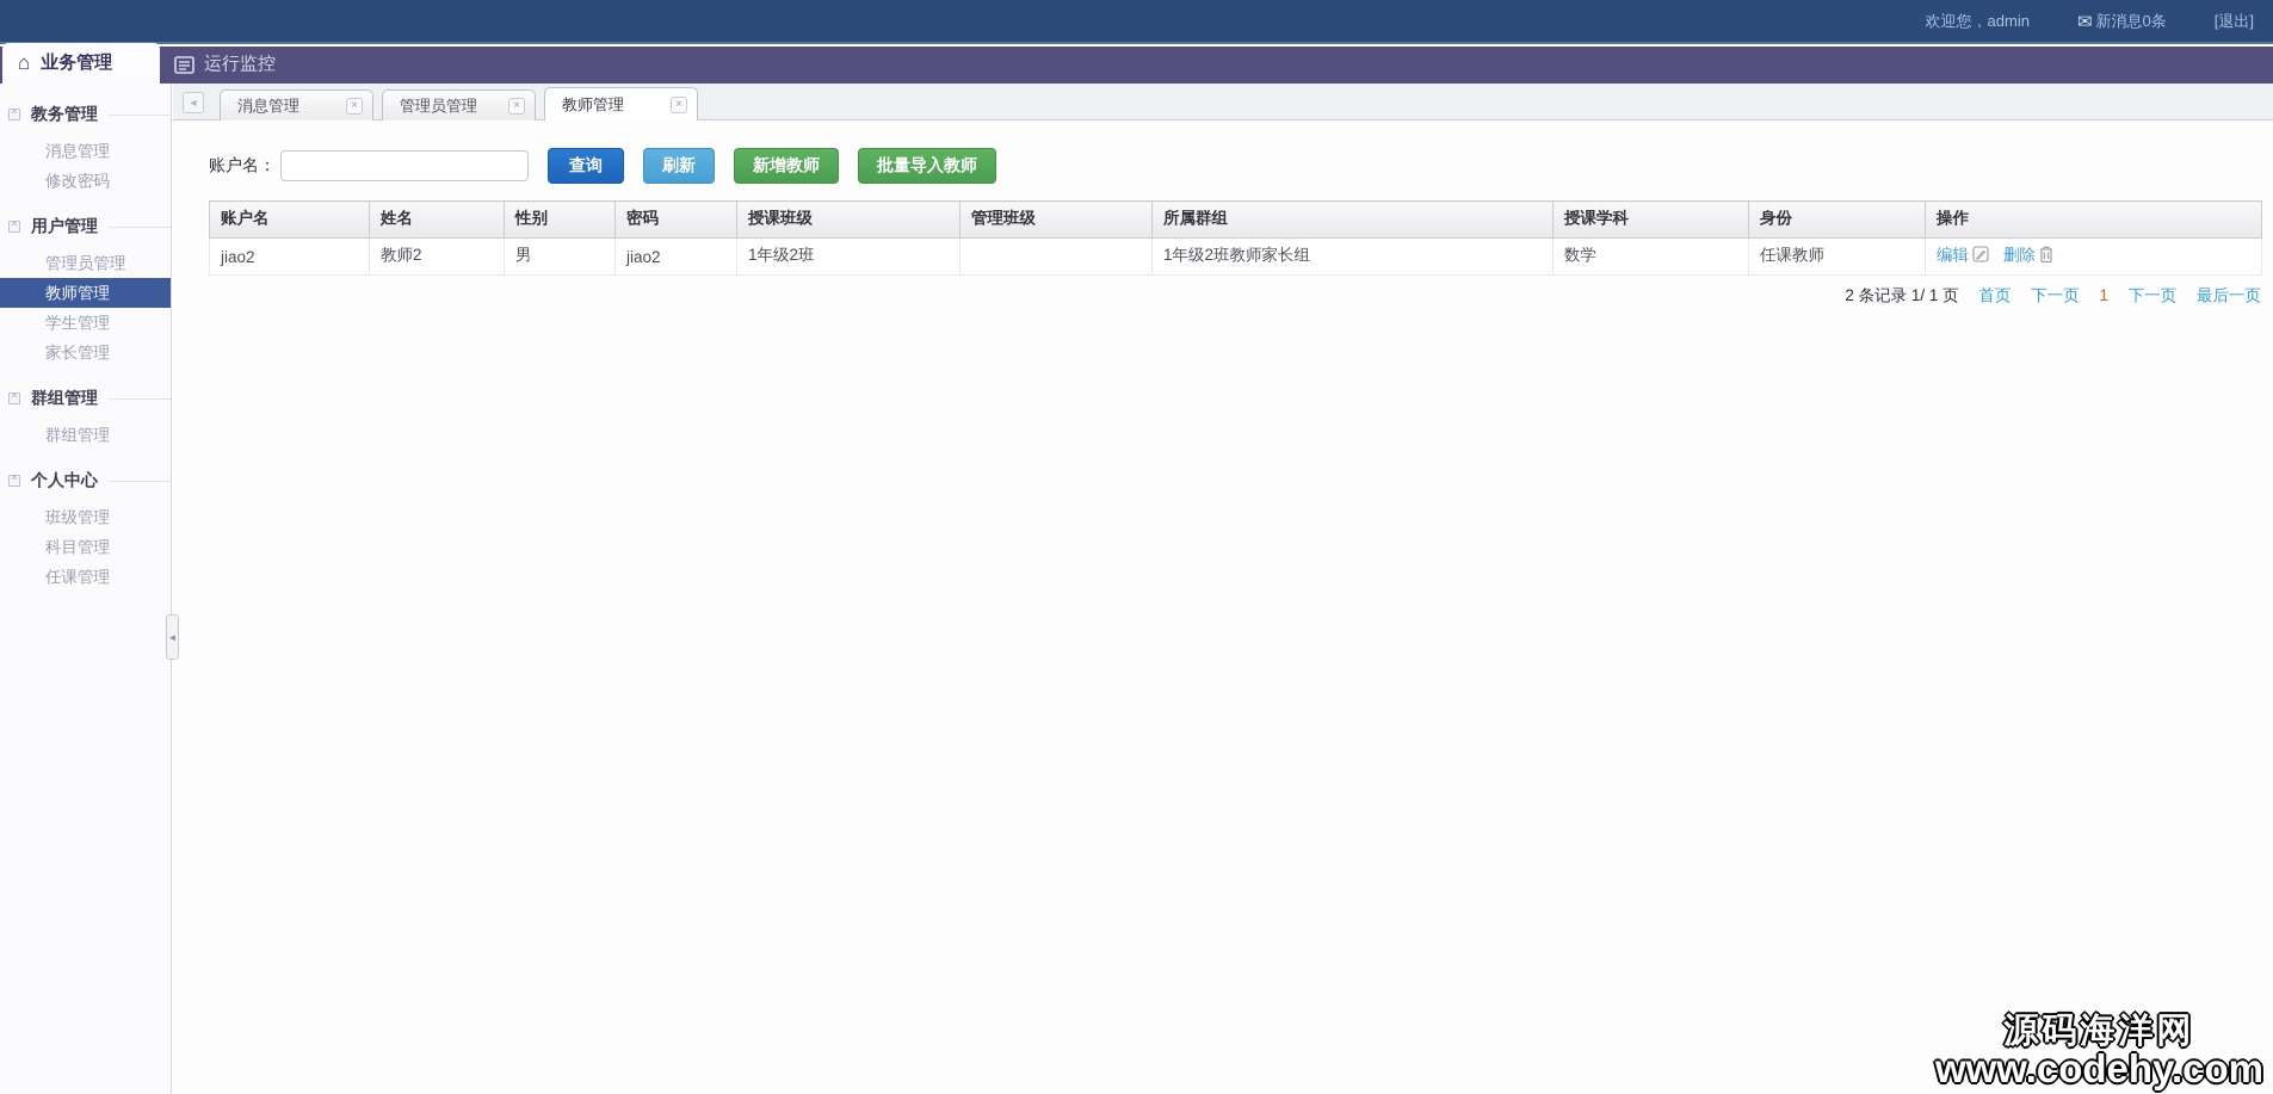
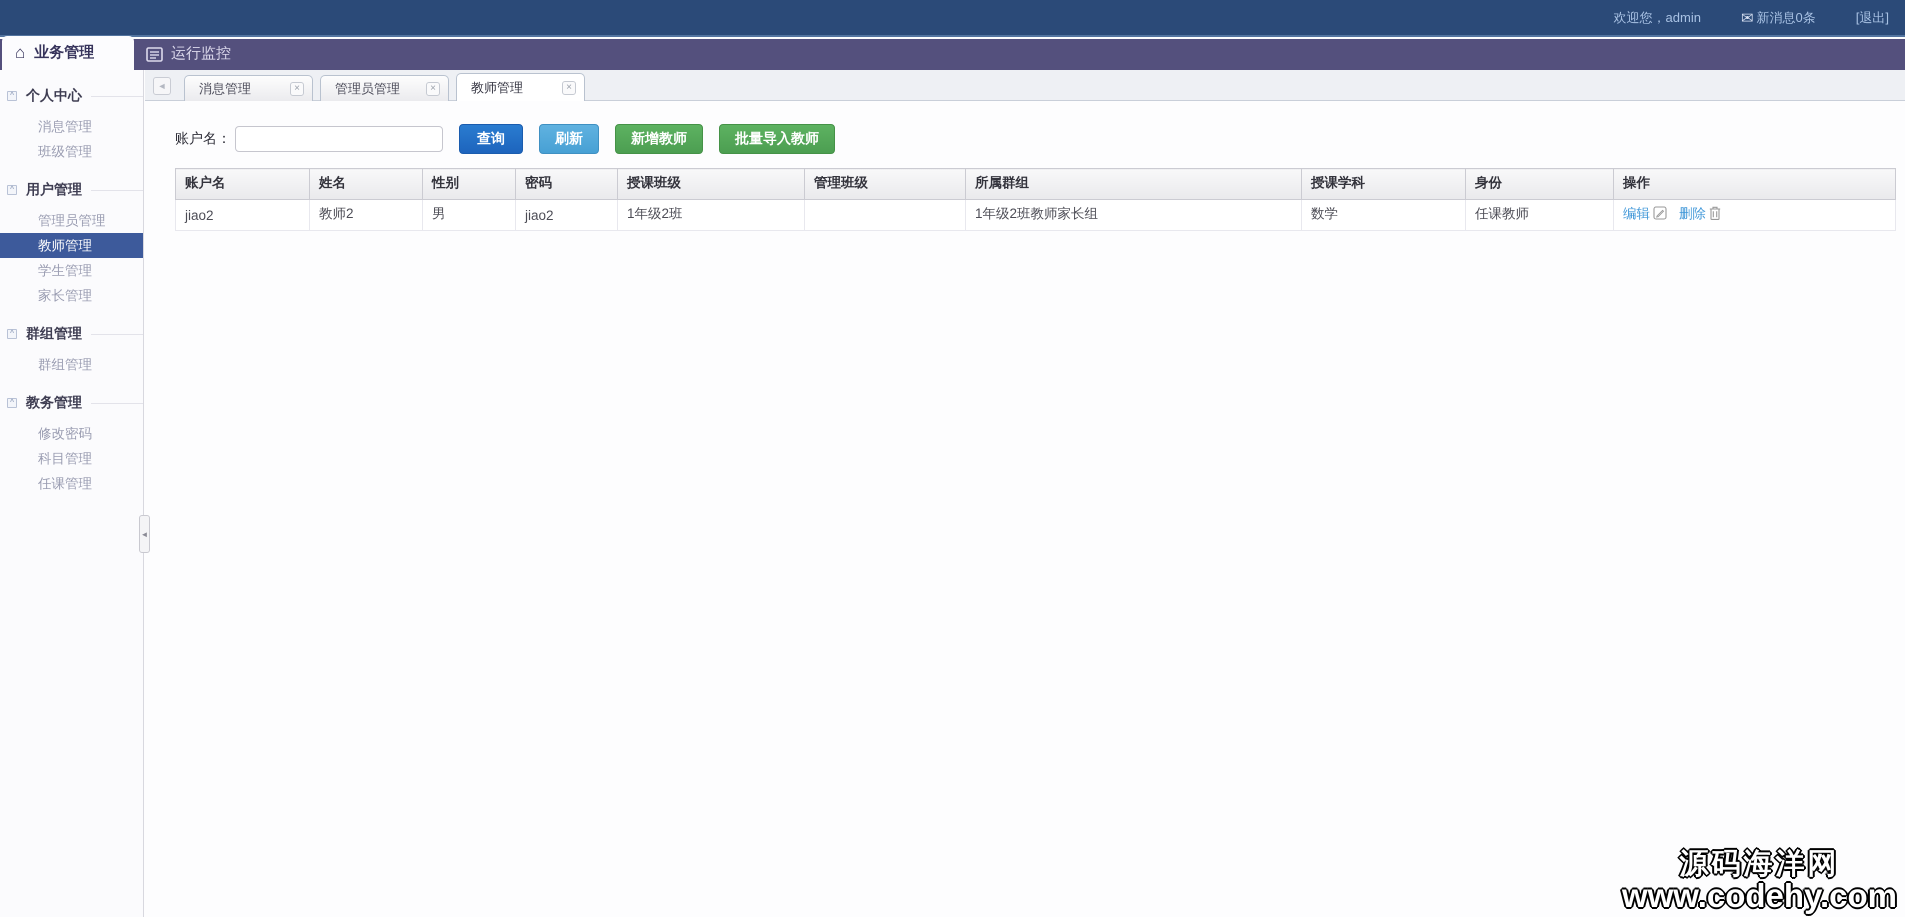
  欢迎您，admin
  ✉
  新消息0条
  [退出]
  ⌂
  业务管理
  运行监控
- 教务管理
+ 个人中心
  消息管理
- 修改密码
+ 班级管理
  用户管理
  管理员管理
  教师管理
  学生管理
  家长管理
  群组管理
  群组管理
- 个人中心
+ 教务管理
- 班级管理
+ 修改密码
  科目管理
  任课管理
  ◄
  ◄
  消息管理
  ×
  管理员管理
  ×
  教师管理
  ×
  账户名：
  查询
  刷新
  新增教师
  批量导入教师
  账户名	姓名	性别	密码	授课班级	管理班级	所属群组	授课学科	身份	操作
  jiao2	教师2	男	jiao2	1年级2班		1年级2班教师家长组	数学	任课教师	编辑 删除
- 2 条记录 1/ 1 页 首页 下一页 1 下一页 最后一页
  源码海洋网
  www.codehy.com
